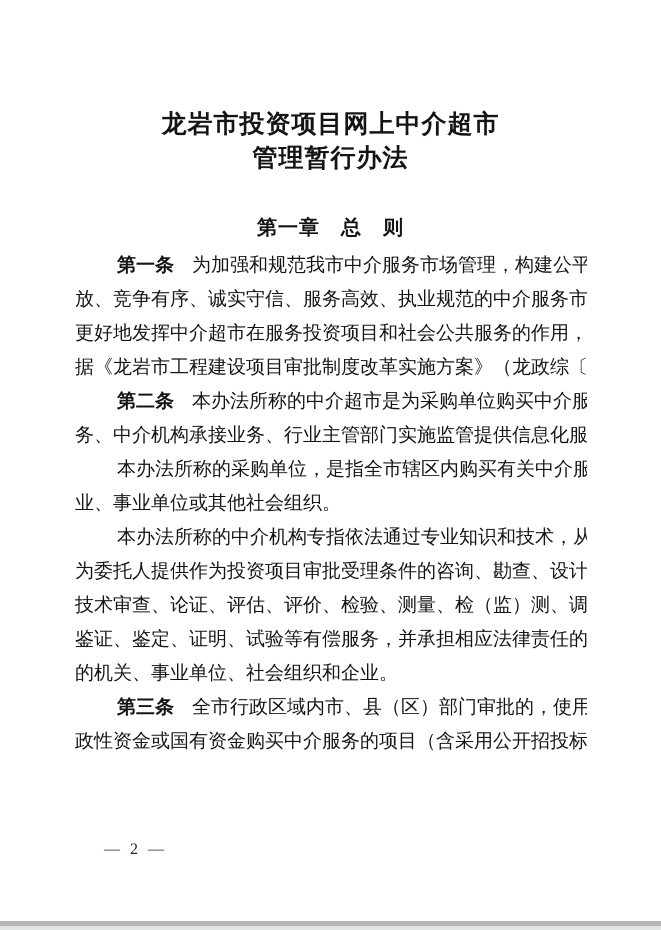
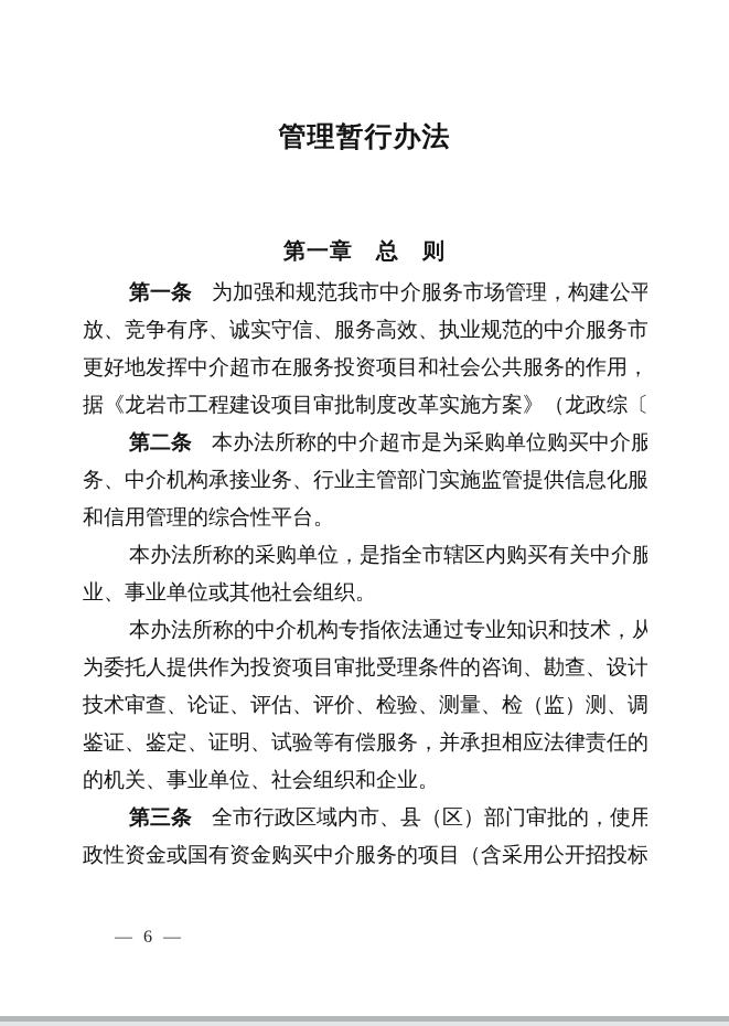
- 龙岩市投资项目网上中介超市
  管理暂行办法
  第一章 总 则
  第一条 为加强和规范我市中介服务市场管理，构建公平
  放、竞争有序、诚实守信、服务高效、执业规范的中介服务市
  更好地发挥中介超市在服务投资项目和社会公共服务的作用，
  据《龙岩市工程建设项目审批制度改革实施方案》（龙政综〔
  第二条 本办法所称的中介超市是为采购单位购买中介服
  务、中介机构承接业务、行业主管部门实施监管提供信息化服
+ 和信用管理的综合性平台。
  本办法所称的采购单位，是指全市辖区内购买有关中介服
  业、事业单位或其他社会组织。
  本办法所称的中介机构专指依法通过专业知识和技术，从
  为委托人提供作为投资项目审批受理条件的咨询、勘查、设计
  技术审查、论证、评估、评价、检验、测量、检（监）测、调
  鉴证、鉴定、证明、试验等有偿服务，并承担相应法律责任的
  的机关、事业单位、社会组织和企业。
  第三条 全市行政区域内市、县（区）部门审批的，使用
  政性资金或国有资金购买中介服务的项目（含采用公开招投标
- — 2 —
+ — 6 —
